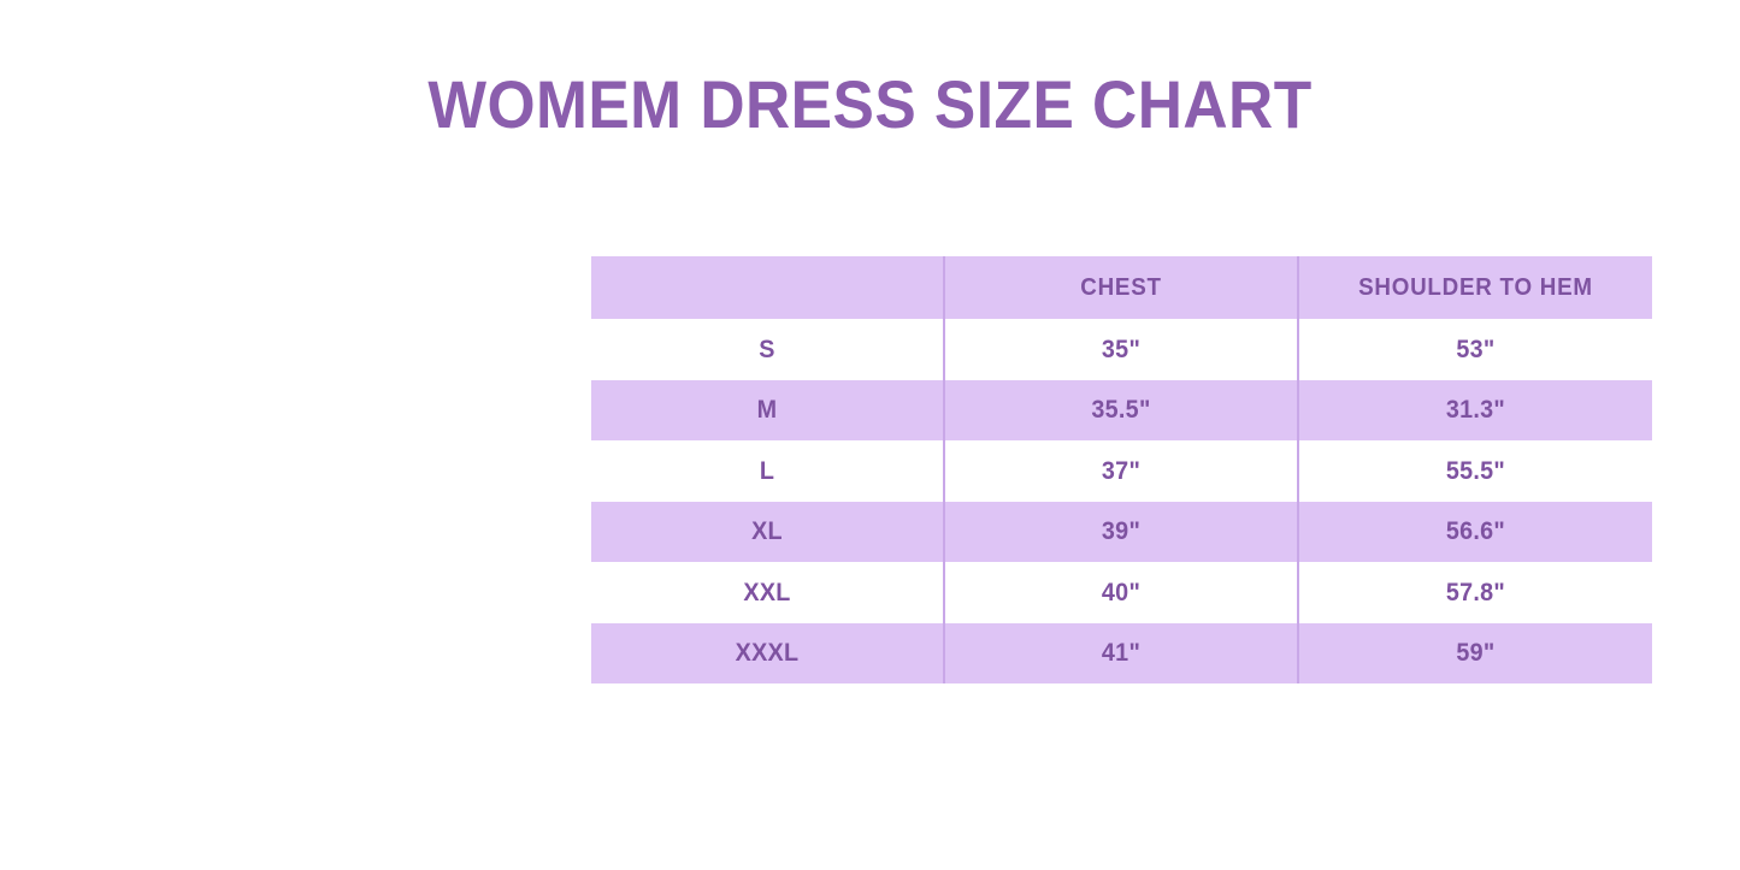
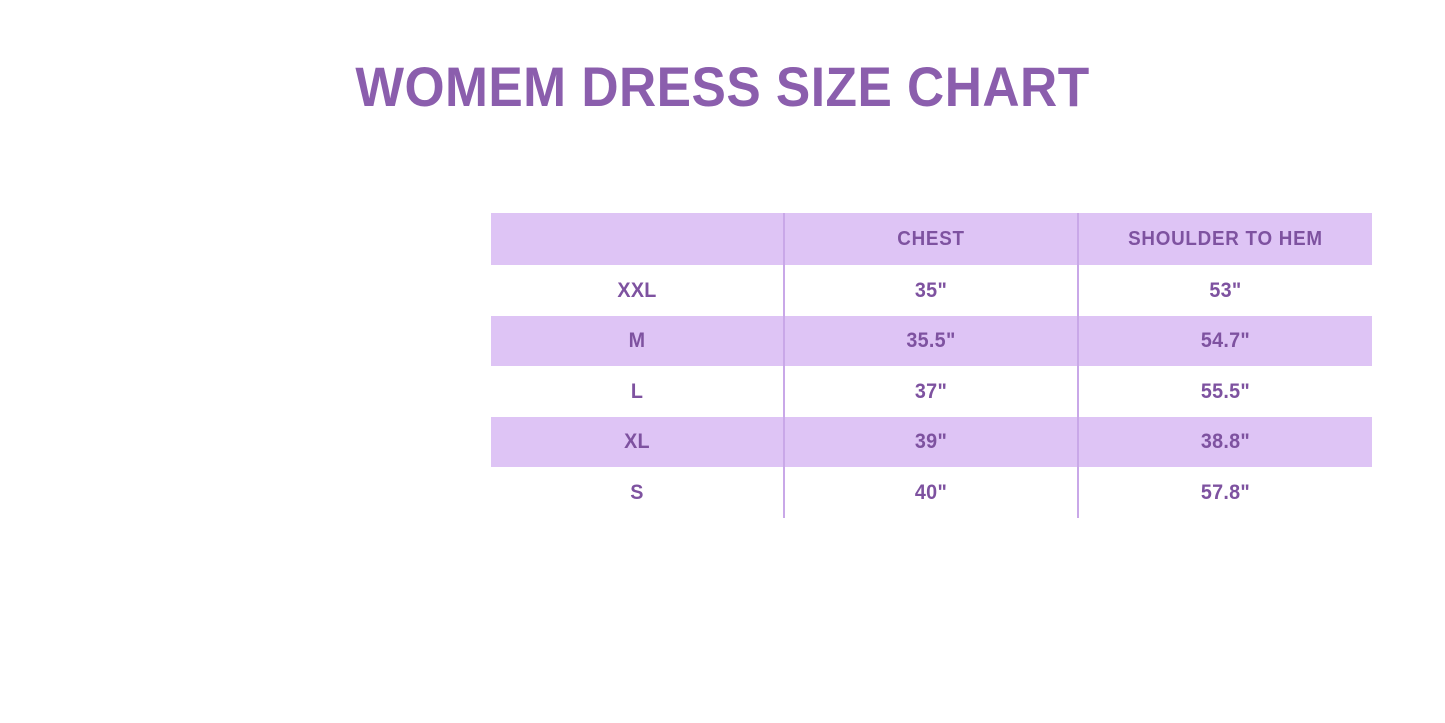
  WOMEM DRESS SIZE CHART
  	CHEST	SHOULDER TO HEM
- S	35"	53"
+ XXL	35"	53"
- M	35.5"	31.3"
+ M	35.5"	54.7"
  L	37"	55.5"
- XL	39"	56.6"
+ XL	39"	38.8"
- XXL	40"	57.8"
+ S	40"	57.8"
- XXXL	41"	59"
